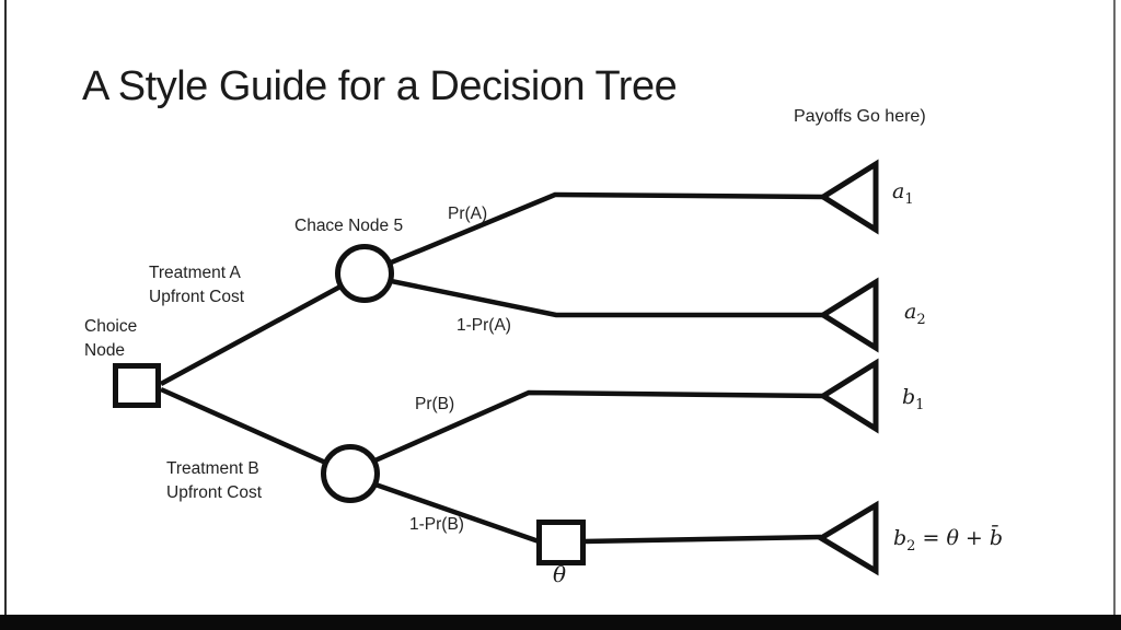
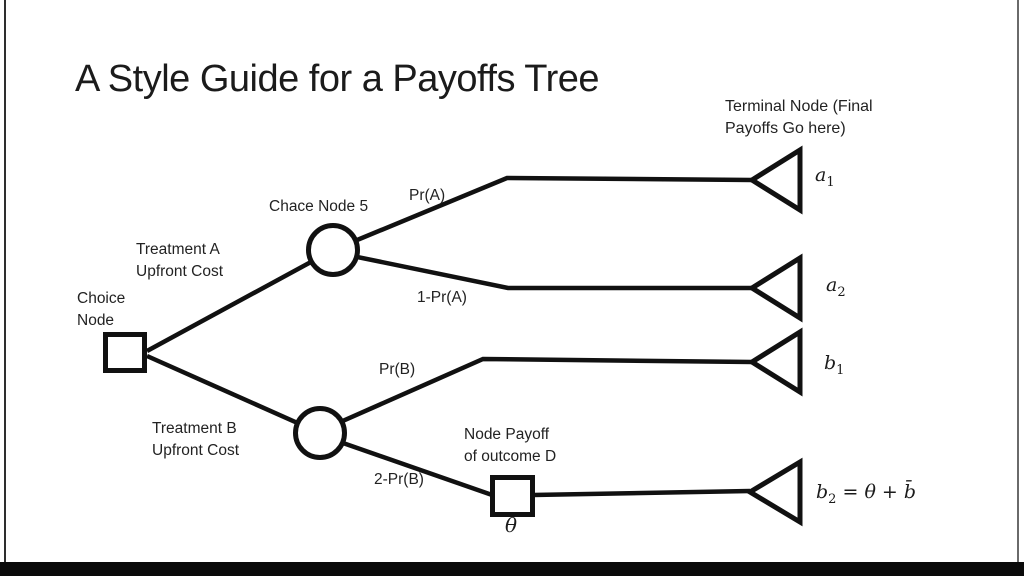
- A Style Guide for a Decision Tree
+ A Style Guide for a Payoffs Tree
+ Terminal Node (Final
  Payoffs Go here)
  Chace Node 5
  Choice
  Node
  Treatment A
  Upfront Cost
  Treatment B
  Upfront Cost
+ Node Payoff
+ of outcome D
  Pr(A)
  1-Pr(A)
  Pr(B)
- 1-Pr(B)
+ 2-Pr(B)
  θ
  a1
  a2
  b1
  b2 = θ + b̄
